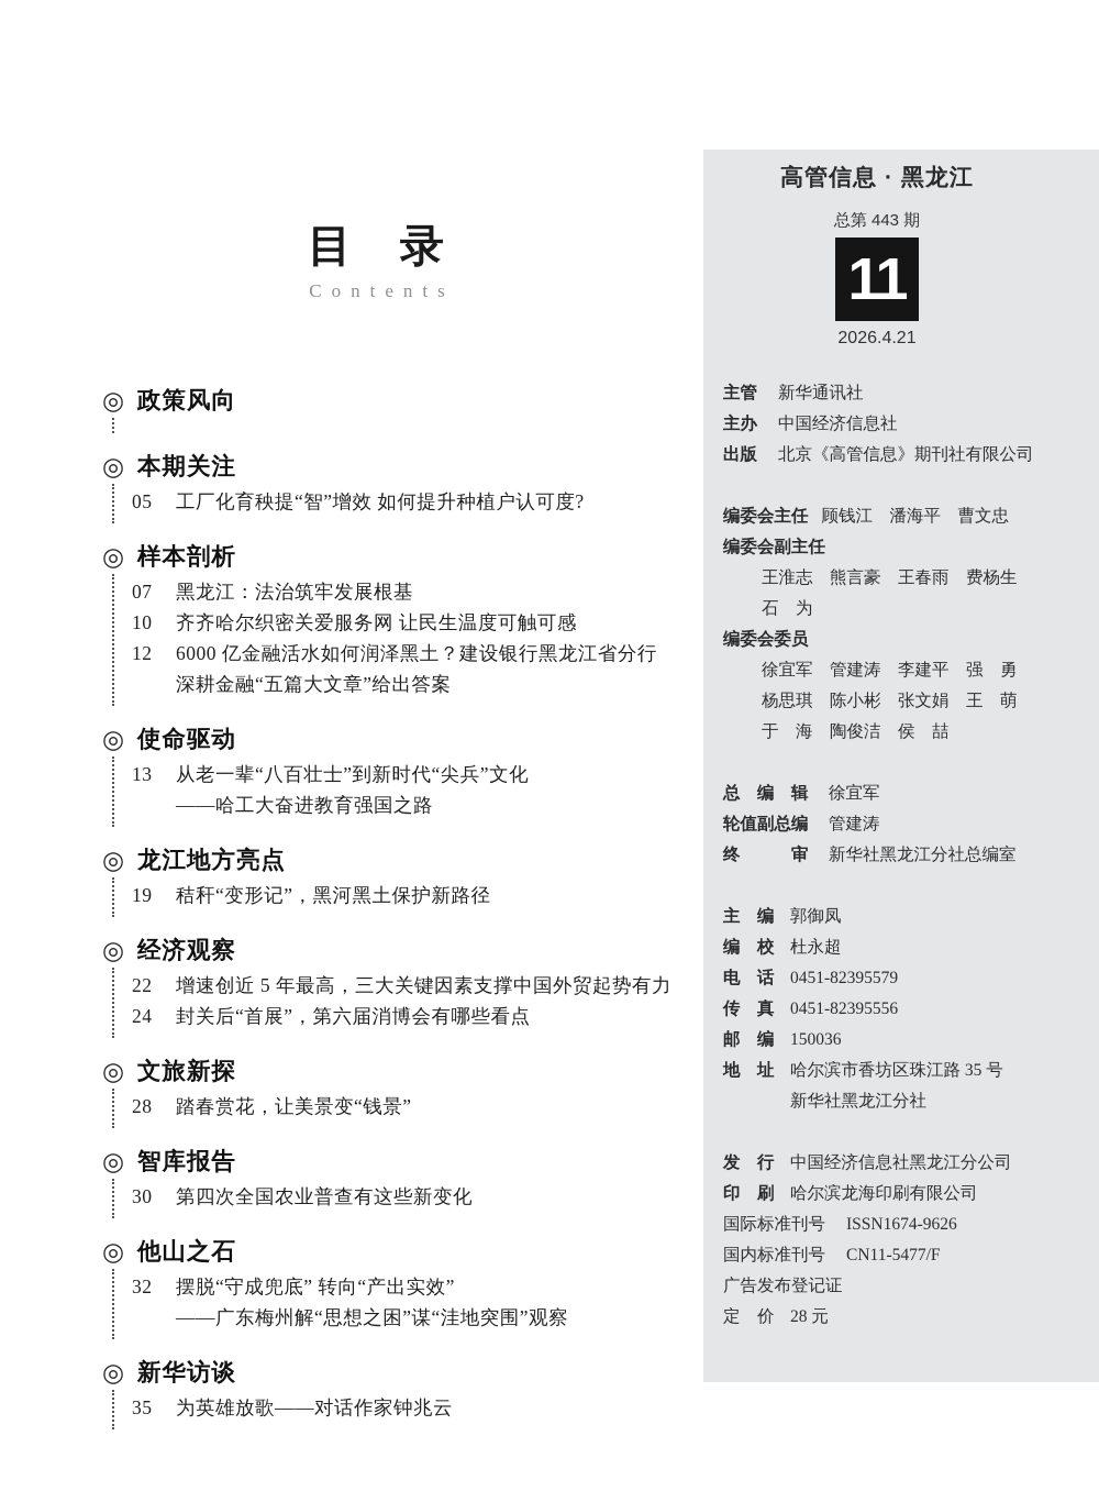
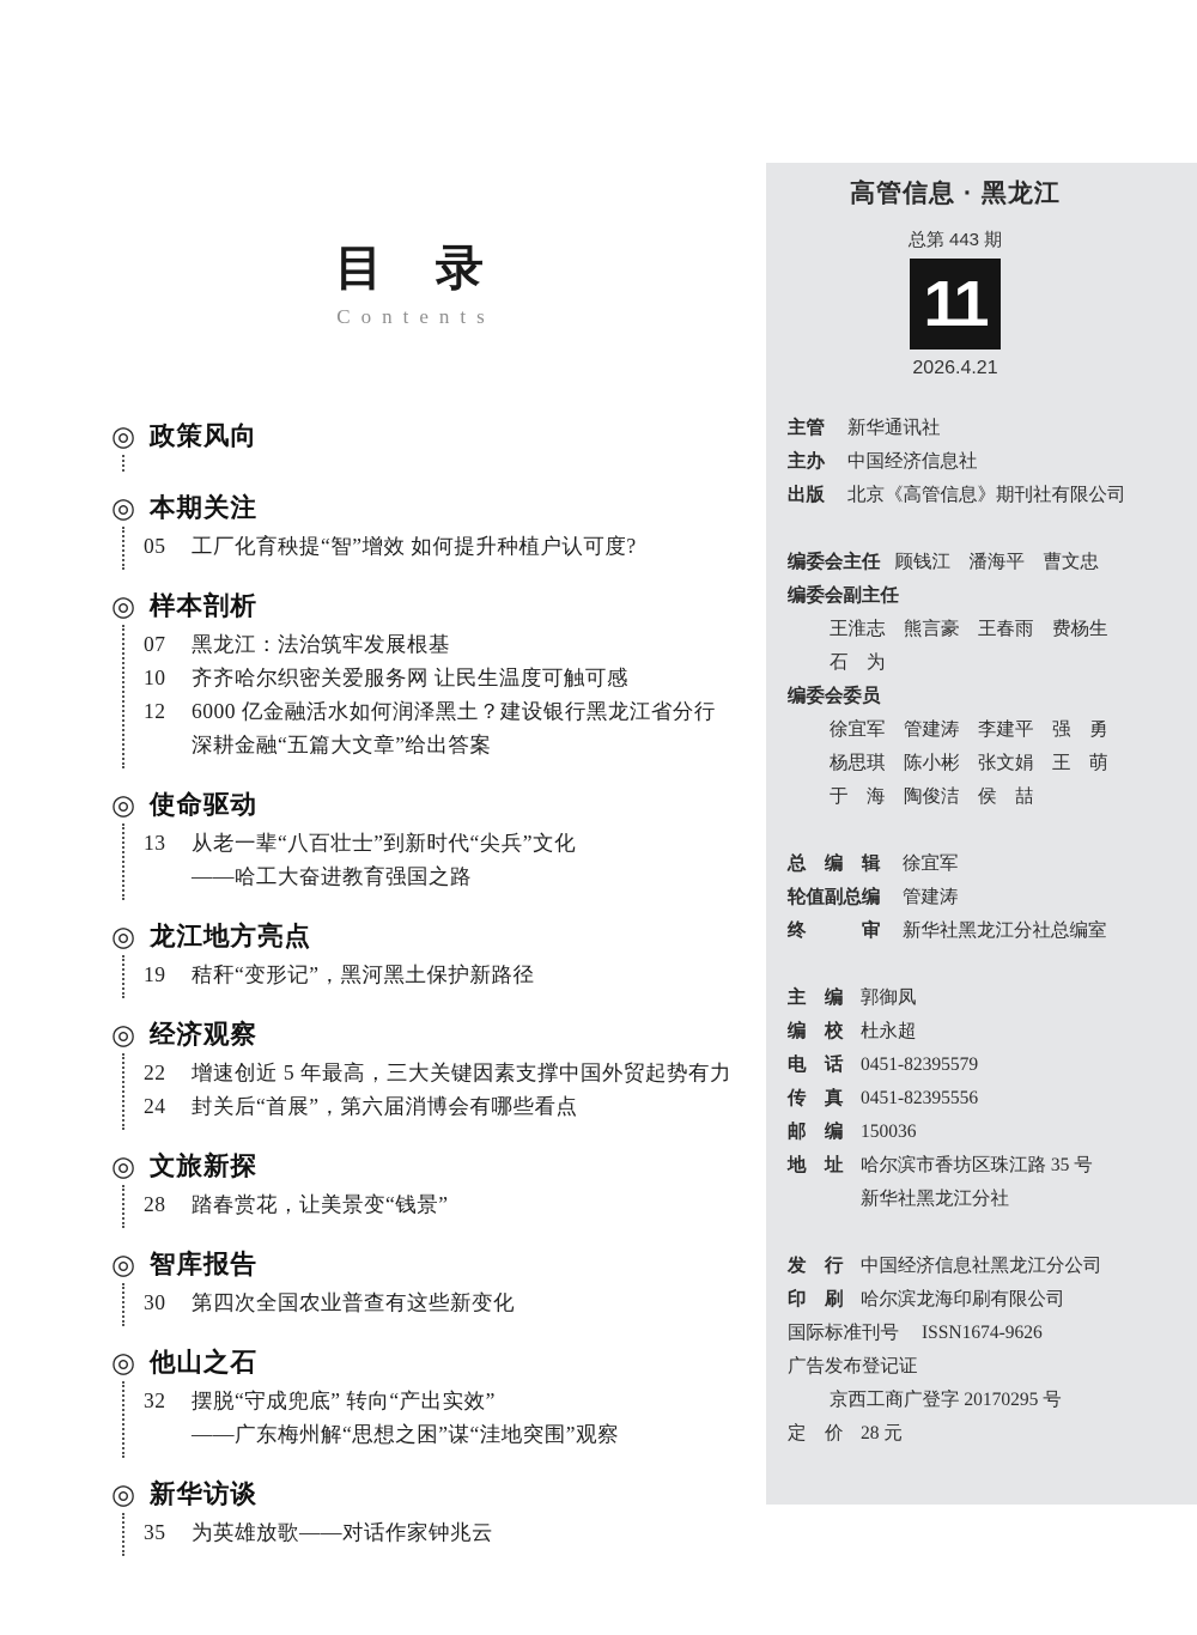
  目 录
  Contents
  ◎
  政策风向
  ◎
  本期关注
  05
  工厂化育秧提“智”增效 如何提升种植户认可度?
  ◎
  样本剖析
  07
  黑龙江：法治筑牢发展根基
  10
  齐齐哈尔织密关爱服务网 让民生温度可触可感
  12
  6000 亿金融活水如何润泽黑土？建设银行黑龙江省分行
  深耕金融“五篇大文章”给出答案
  ◎
  使命驱动
  13
  从老一辈“八百壮士”到新时代“尖兵”文化
  ——哈工大奋进教育强国之路
  ◎
  龙江地方亮点
  19
  秸秆“变形记”，黑河黑土保护新路径
  ◎
  经济观察
  22
  增速创近 5 年最高，三大关键因素支撑中国外贸起势有力
  24
  封关后“首展”，第六届消博会有哪些看点
  ◎
  文旅新探
  28
  踏春赏花，让美景变“钱景”
  ◎
  智库报告
  30
  第四次全国农业普查有这些新变化
  ◎
  他山之石
  32
  摆脱“守成兜底” 转向“产出实效”
  ——广东梅州解“思想之困”谋“洼地突围”观察
  ◎
  新华访谈
  35
  为英雄放歌——对话作家钟兆云
  高管信息 · 黑龙江
  总第 443 期
  11
  2026.4.21
  主管
  新华通讯社
  主办
  中国经济信息社
  出版
  北京《高管信息》期刊社有限公司
  编委会主任
  顾钱江 潘海平 曹文忠
  编委会副主任
  王淮志 熊言豪 王春雨 费杨生
  石 为
  编委会委员
  徐宜军 管建涛 李建平 强 勇
  杨思琪 陈小彬 张文娟 王 萌
  于 海 陶俊洁 侯 喆
  总 编 辑
  徐宜军
  轮值副总编
  管建涛
  终 审
  新华社黑龙江分社总编室
  主 编
  郭御凤
  编 校
  杜永超
  电 话
  0451-82395579
  传 真
  0451-82395556
  邮 编
  150036
  地 址
  哈尔滨市香坊区珠江路 35 号
  新华社黑龙江分社
  发 行
  中国经济信息社黑龙江分公司
  印 刷
  哈尔滨龙海印刷有限公司
  国际标准刊号
  ISSN1674-9626
- 国内标准刊号
- CN11-5477/F
  广告发布登记证
+ 京西工商广登字 20170295 号
  定 价
  28 元
